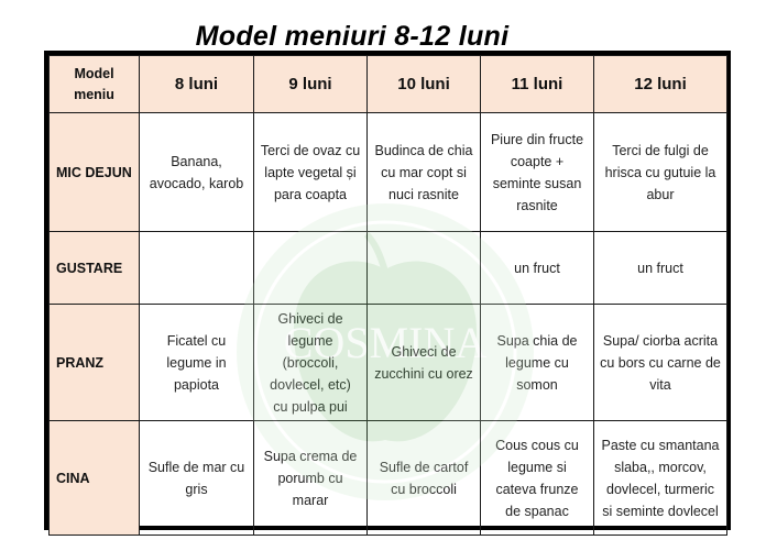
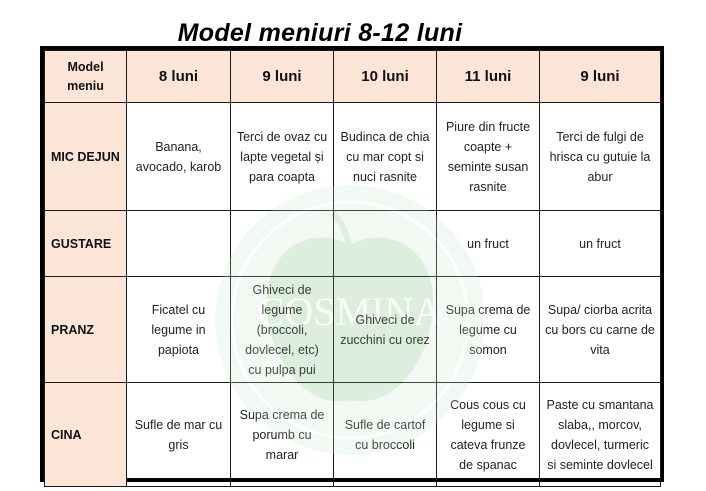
  Model meniuri 8-12 luni
- Model meniu	8 luni	9 luni	10 luni	11 luni	12 luni
+ Model meniu	8 luni	9 luni	10 luni	11 luni	9 luni
  MIC DEJUN	Banana, avocado, karob	Terci de ovaz cu lapte vegetal și para coapta	Budinca de chia cu mar copt si nuci rasnite	Piure din fructe coapte + seminte susan rasnite	Terci de fulgi de hrisca cu gutuie la abur
  GUSTARE				un fruct	un fruct
- PRANZ	Ficatel cu legume in papiota	Ghiveci de legume (broccoli, dovlecel, etc) cu pulpa pui	Ghiveci de zucchini cu orez	Supa chia de legume cu somon	Supa/ ciorba acrita cu bors cu carne de vita
+ PRANZ	Ficatel cu legume in papiota	Ghiveci de legume (broccoli, dovlecel, etc) cu pulpa pui	Ghiveci de zucchini cu orez	Supa crema de legume cu somon	Supa/ ciorba acrita cu bors cu carne de vita
  CINA	Sufle de mar cu gris	Supa crema de porumb cu marar	Sufle de cartof cu broccoli	Cous cous cu legume si cateva frunze de spanac	Paste cu smantana slaba,, morcov, dovlecel, turmeric si seminte dovlecel
  COSMINA
